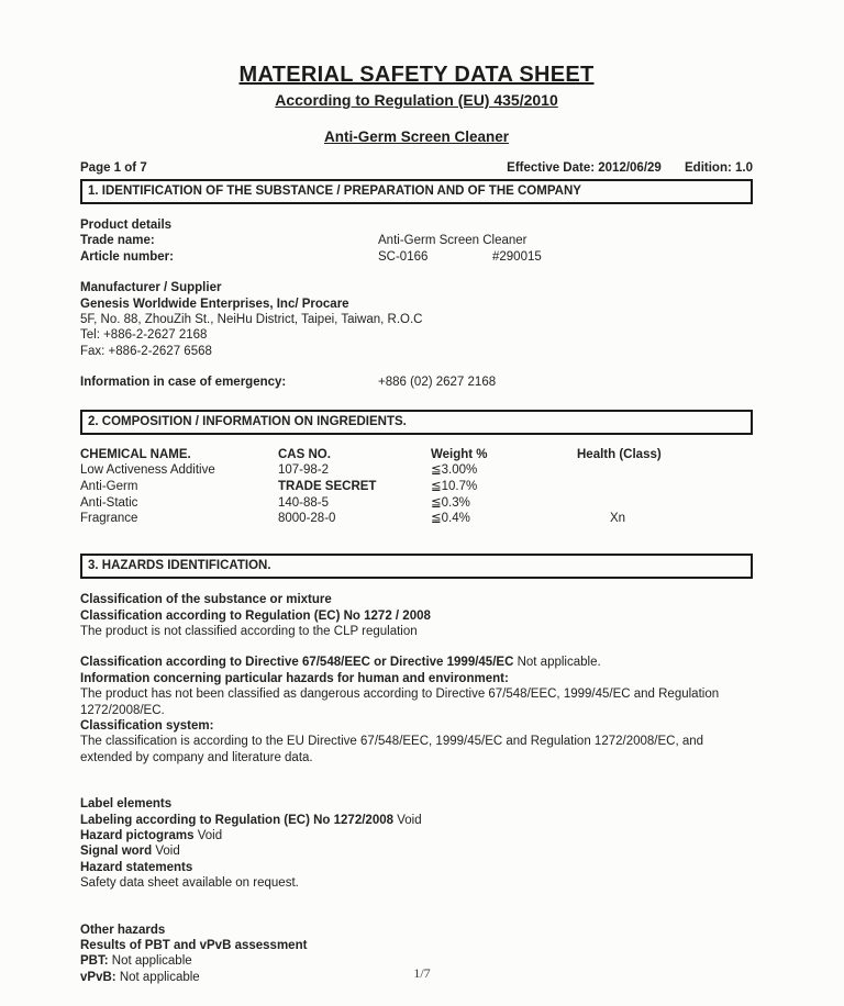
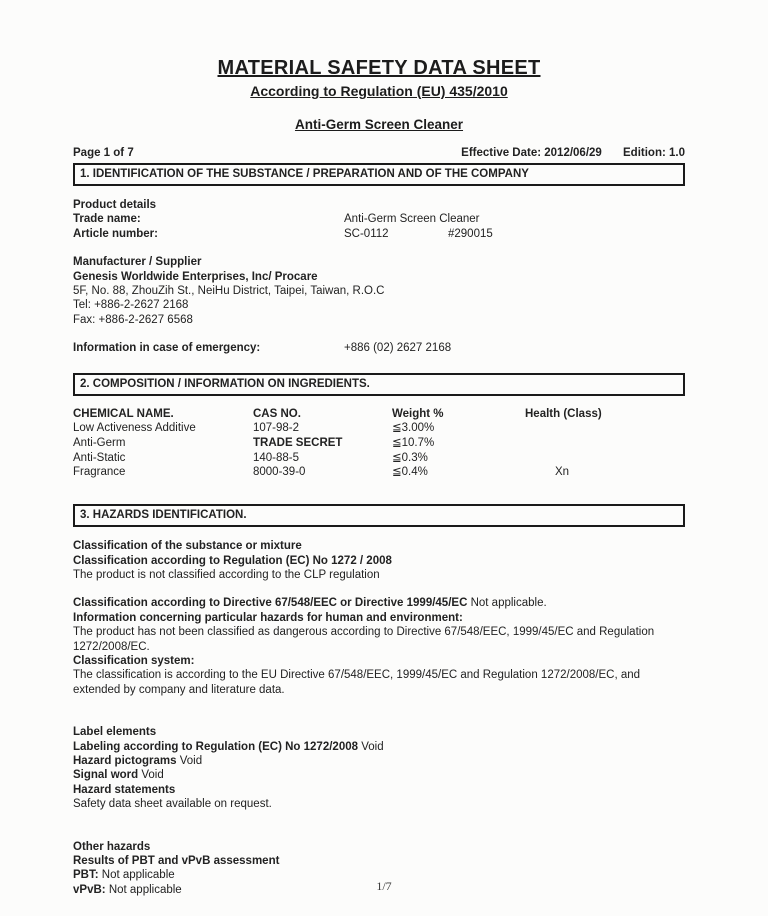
  MATERIAL SAFETY DATA SHEET
  According to Regulation (EU) 435/2010
  Anti-Germ Screen Cleaner
  Page 1 of 7
  Effective Date: 2012/06/29 Edition: 1.0
  1. IDENTIFICATION OF THE SUBSTANCE / PREPARATION AND OF THE COMPANY
  Product details
  Trade name:
  Anti-Germ Screen Cleaner
  Article number:
- SC-0166 #290015
+ SC-0112 #290015
  Manufacturer / Supplier
  Genesis Worldwide Enterprises, Inc/ Procare
  5F, No. 88, ZhouZih St., NeiHu District, Taipei, Taiwan, R.O.C
  Tel: +886-2-2627 2168
  Fax: +886-2-2627 6568
  Information in case of emergency:
  +886 (02) 2627 2168
  2. COMPOSITION / INFORMATION ON INGREDIENTS.
  CHEMICAL NAME.
  CAS NO.
  Weight %
  Health (Class)
  Low Activeness Additive
  107-98-2
  ≦3.00%
  Anti-Germ
  TRADE SECRET
  ≦10.7%
  Anti-Static
  140-88-5
  ≦0.3%
  Fragrance
- 8000-28-0
+ 8000-39-0
  ≦0.4%
  Xn
  3. HAZARDS IDENTIFICATION.
  Classification of the substance or mixture
  Classification according to Regulation (EC) No 1272 / 2008
  The product is not classified according to the CLP regulation
  Classification according to Directive 67/548/EEC or Directive 1999/45/EC Not applicable.
  Information concerning particular hazards for human and environment:
  The product has not been classified as dangerous according to Directive 67/548/EEC, 1999/45/EC and Regulation 1272/2008/EC.
  Classification system:
  The classification is according to the EU Directive 67/548/EEC, 1999/45/EC and Regulation 1272/2008/EC, and extended by company and literature data.
  Label elements
  Labeling according to Regulation (EC) No 1272/2008 Void
  Hazard pictograms Void
  Signal word Void
  Hazard statements
  Safety data sheet available on request.
  Other hazards
  Results of PBT and vPvB assessment
  PBT: Not applicable
  vPvB: Not applicable
  1/7
